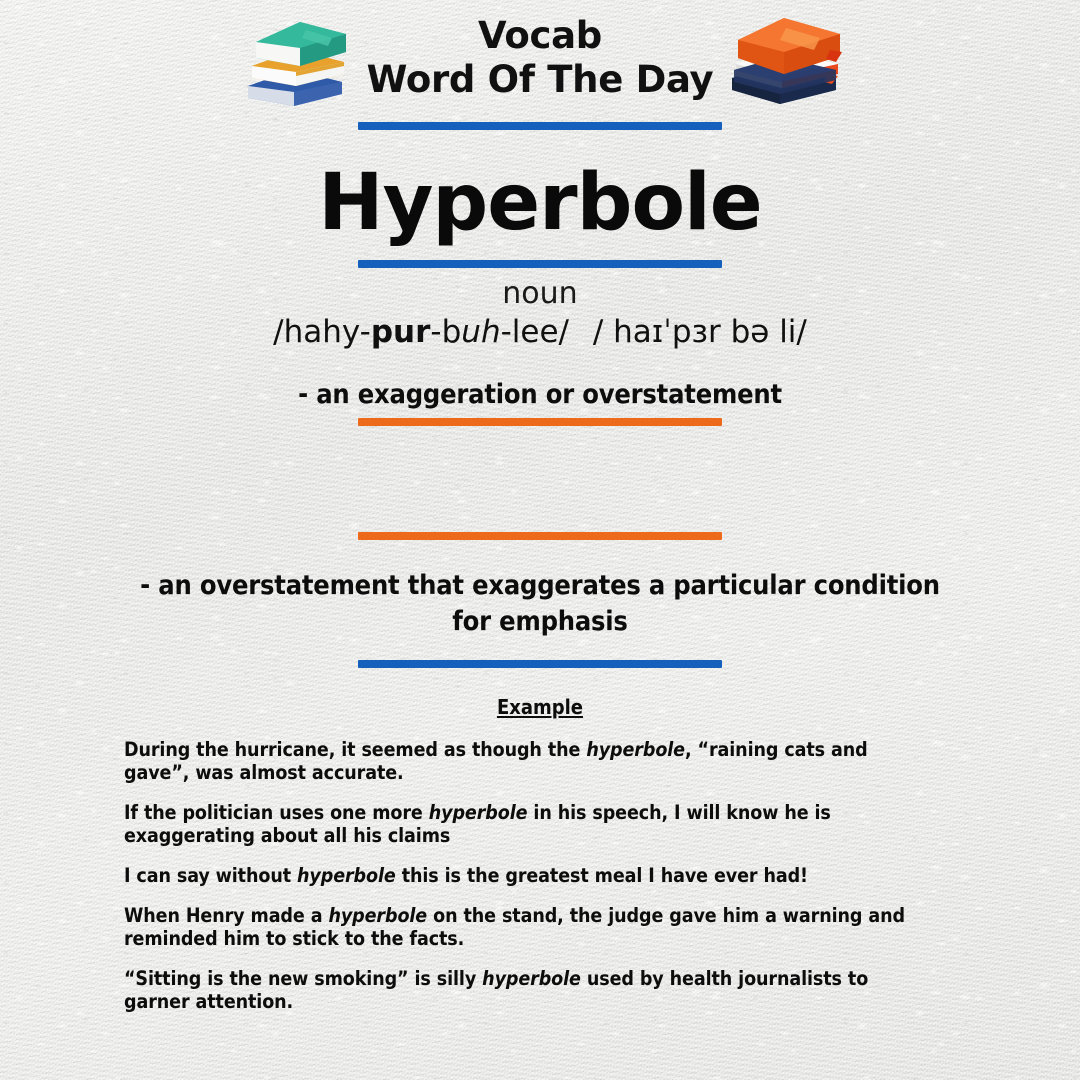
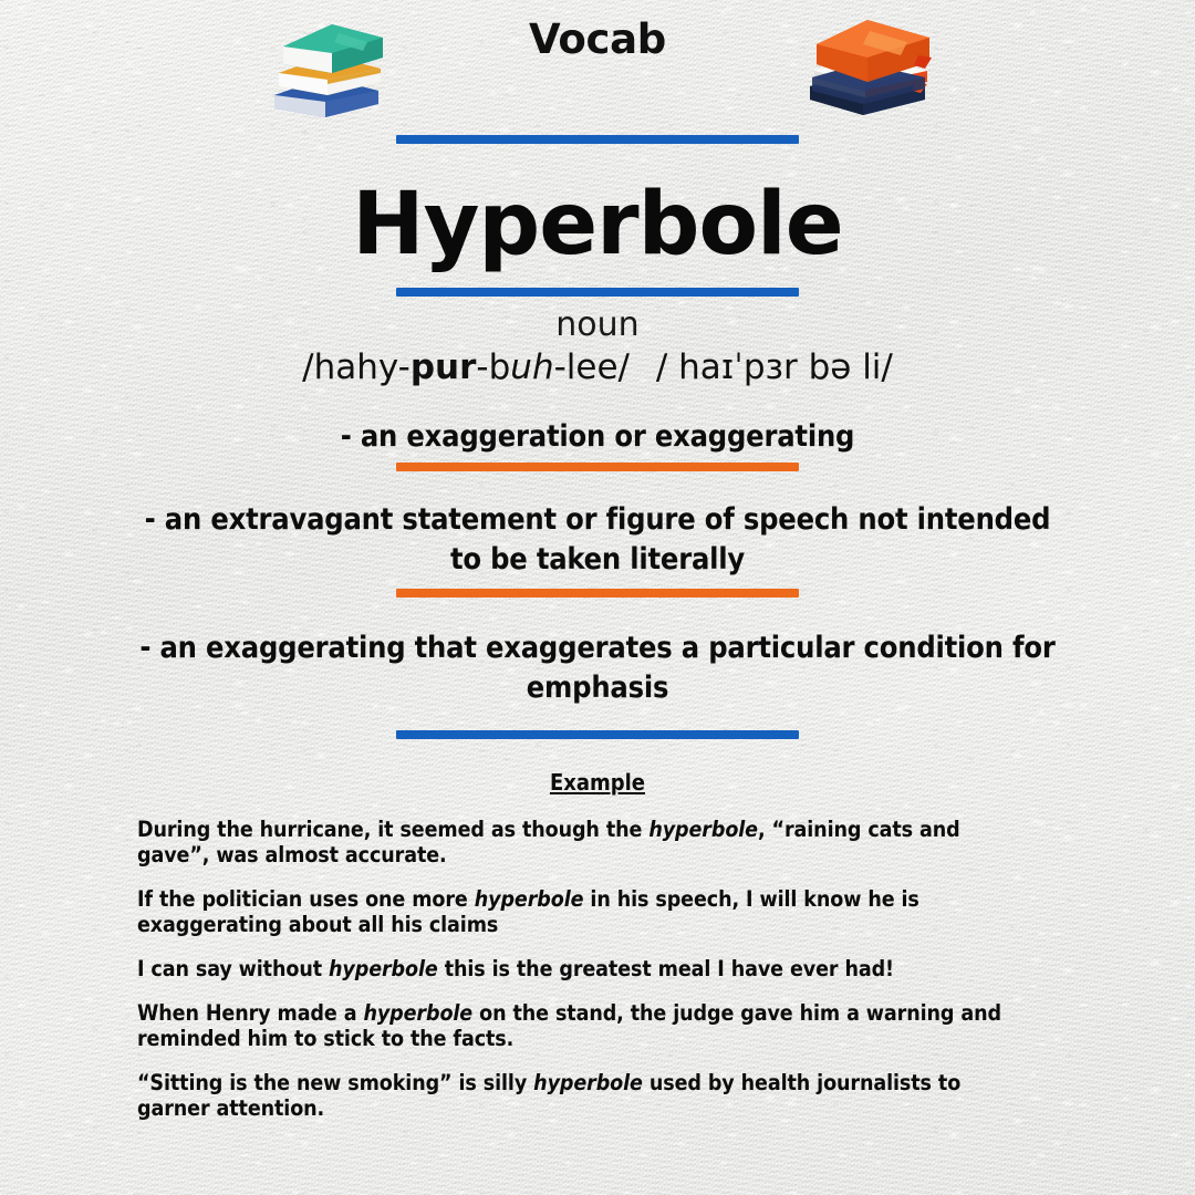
  Vocab
- Word Of The Day
  Hyperbole
  noun
  /hahy-pur-buh-lee/ / haɪˈpɜr bə li/
- - an exaggeration or overstatement
+ - an exaggeration or exaggerating
+ - an extravagant statement or figure of speech not intended to be taken literally
- - an overstatement that exaggerates a particular condition for emphasis
+ - an exaggerating that exaggerates a particular condition for emphasis
  Example
  During the hurricane, it seemed as though the hyperbole, “raining cats and gave”, was almost accurate.
  If the politician uses one more hyperbole in his speech, I will know he is exaggerating about all his claims
  I can say without hyperbole this is the greatest meal I have ever had!
  When Henry made a hyperbole on the stand, the judge gave him a warning and reminded him to stick to the facts.
  “Sitting is the new smoking” is silly hyperbole used by health journalists to garner attention.
